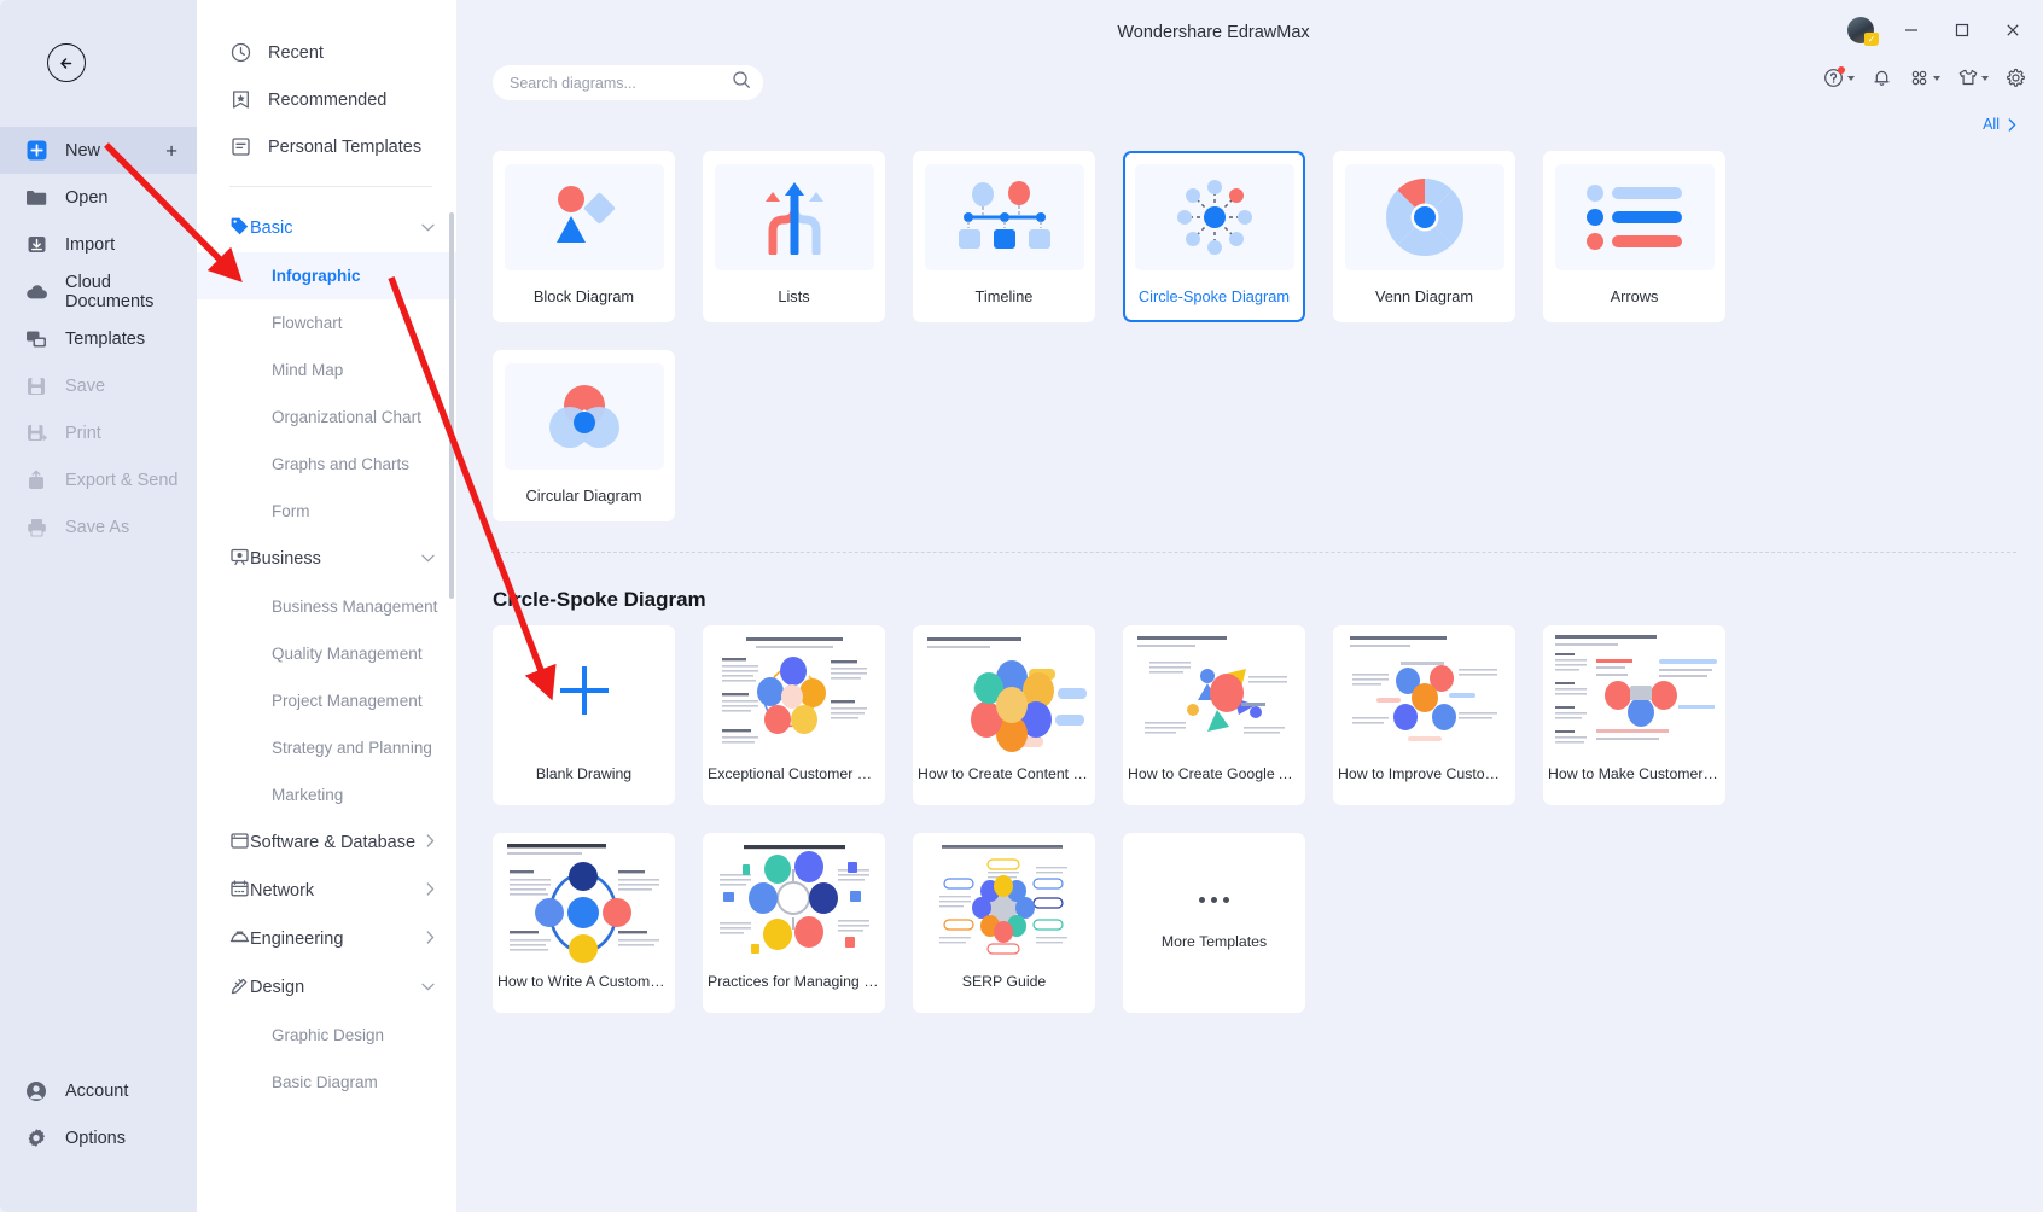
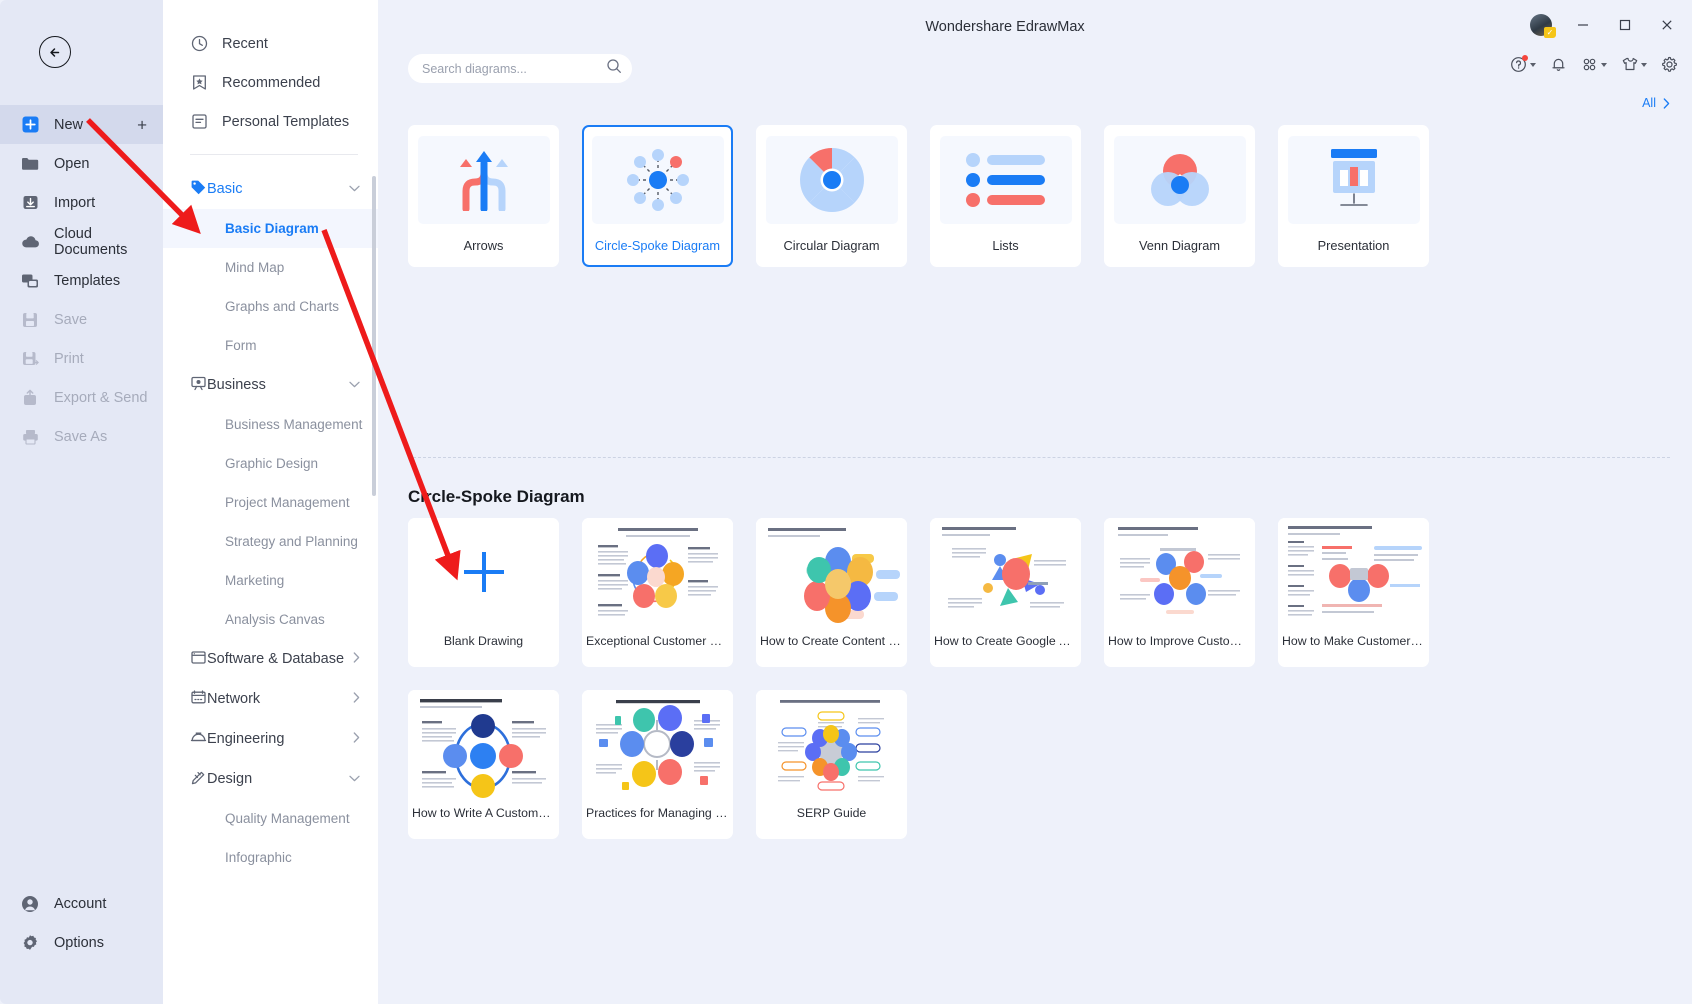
  New
  +
  Open
  Import
  Cloud Documents
  Templates
  Save
  Print
  Export & Send
  Save As
  Account
  Options
  Recent
  Recommended
  Personal Templates
  Basic
- Infographic
+ Basic Diagram
- Flowchart
  Mind Map
- Organizational Chart
  Graphs and Charts
  Form
  Business
  Business Management
- Quality Management
+ Graphic Design
  Project Management
  Strategy and Planning
  Marketing
+ Analysis Canvas
  Software & Database
  Network
  Engineering
  Design
- Graphic Design
+ Quality Management
- Basic Diagram
+ Infographic
  Wondershare EdrawMax
  ✓
  Search diagrams...
  All
- Block Diagram
- Lists
+ Arrows
- Timeline
  Circle-Spoke Diagram
- Venn Diagram
+ Circular Diagram
- Arrows
+ Lists
- Circular Diagram
+ Venn Diagram
+ Presentation
  Ccle-Spoke Diagram
  Blank Drawing
  Exceptional Customer Ser
  How to Create Content Ma
  How to Create Google Ads
  How to Improve Customer
  How to Make Customers B
  How to Write A Customer .
  Practices for Managing Cli
  SERP Guide
- More Templates
